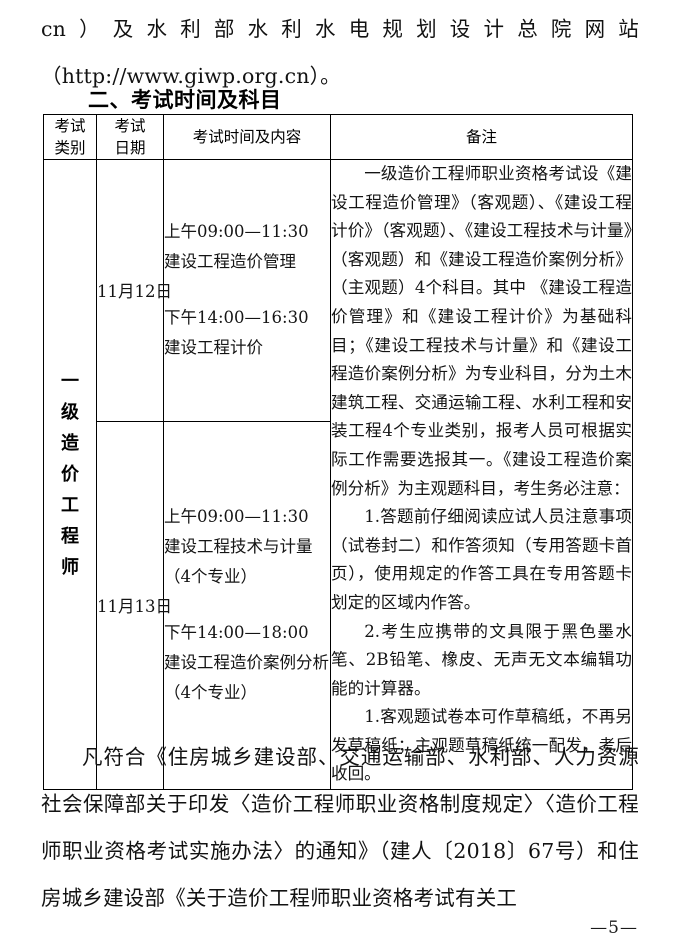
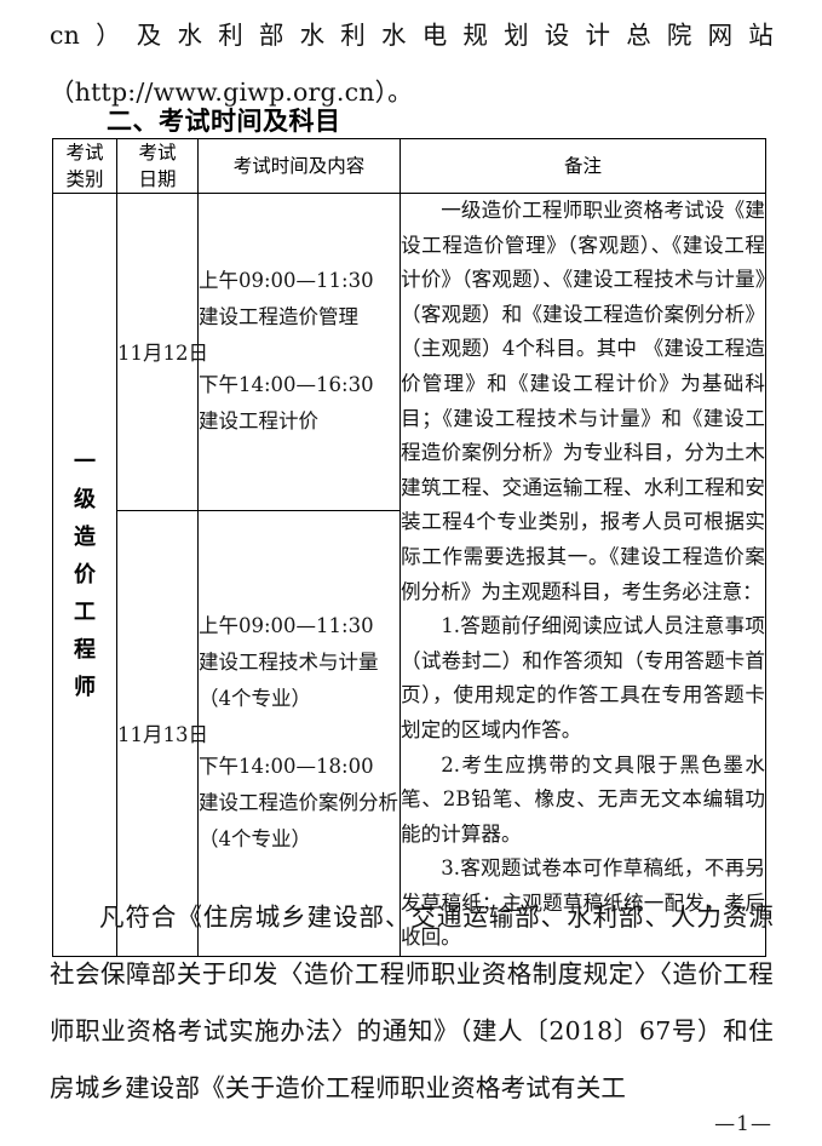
  cn）及水利部水利水电规划设计总院网站（http://www.giwp.org.cn）。
  二、考试时间及科目
  考试 类别	考试 日期	考试时间及内容	备注
- 一 级 造 价 工 程 师	11月12日	上午09:00—11:30 建设工程造价管理 下午14:00—16:30 建设工程计价	一级造价工程师职业资格考试设《建设工程造价管理》（客观题）、《建设工程计价》（客观题）、《建设工程技术与计量》（客观题）和《建设工程造价案例分析》（主观题）4个科目。其中 《建设工程造价管理》和《建设工程计价》为基础科目；《建设工程技术与计量》和《建设工程造价案例分析》为专业科目，分为土木建筑工程、交通运输工程、水利工程和安装工程4个专业类别，报考人员可根据实际工作需要选报其一。《建设工程造价案例分析》为主观题科目，考生务必注意： 1.答题前仔细阅读应试人员注意事项（试卷封二）和作答须知（专用答题卡首页），使用规定的作答工具在专用答题卡划定的区域内作答。 2.考生应携带的文具限于黑色墨水笔、2B铅笔、橡皮、无声无文本编辑功能的计算器。 1.客观题试卷本可作草稿纸，不再另发草稿纸；主观题草稿纸统一配发，考后收回。
+ 一 级 造 价 工 程 师	11月12日	上午09:00—11:30 建设工程造价管理 下午14:00—16:30 建设工程计价	一级造价工程师职业资格考试设《建设工程造价管理》（客观题）、《建设工程计价》（客观题）、《建设工程技术与计量》（客观题）和《建设工程造价案例分析》（主观题）4个科目。其中 《建设工程造价管理》和《建设工程计价》为基础科目；《建设工程技术与计量》和《建设工程造价案例分析》为专业科目，分为土木建筑工程、交通运输工程、水利工程和安装工程4个专业类别，报考人员可根据实际工作需要选报其一。《建设工程造价案例分析》为主观题科目，考生务必注意： 1.答题前仔细阅读应试人员注意事项（试卷封二）和作答须知（专用答题卡首页），使用规定的作答工具在专用答题卡划定的区域内作答。 2.考生应携带的文具限于黑色墨水笔、2B铅笔、橡皮、无声无文本编辑功能的计算器。 3.客观题试卷本可作草稿纸，不再另发草稿纸；主观题草稿纸统一配发，考后收回。
  11月13日	上午09:00—11:30 建设工程技术与计量 （4个专业） 下午14:00—18:00 建设工程造价案例分析 （4个专业）
  凡符合《住房城乡建设部、交通运输部、水利部、人力资源社会保障部关于印发〈造价工程师职业资格制度规定〉〈造价工程师职业资格考试实施办法〉的通知》（建人〔2018〕67号）和住房城乡建设部《关于造价工程师职业资格考试有关工
- —5—
+ —1—
